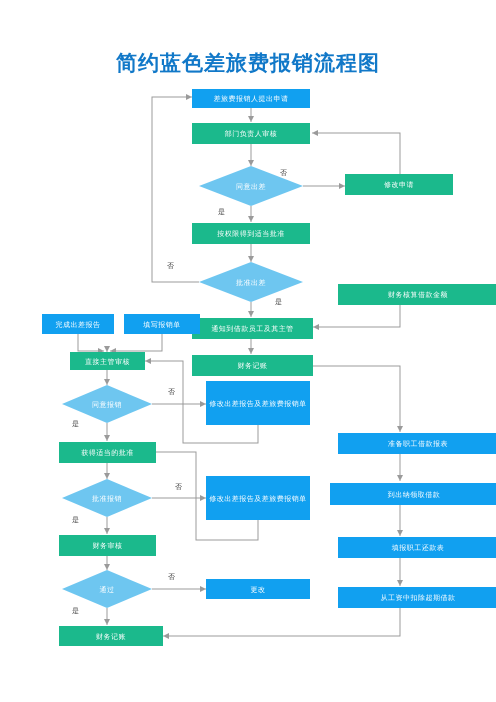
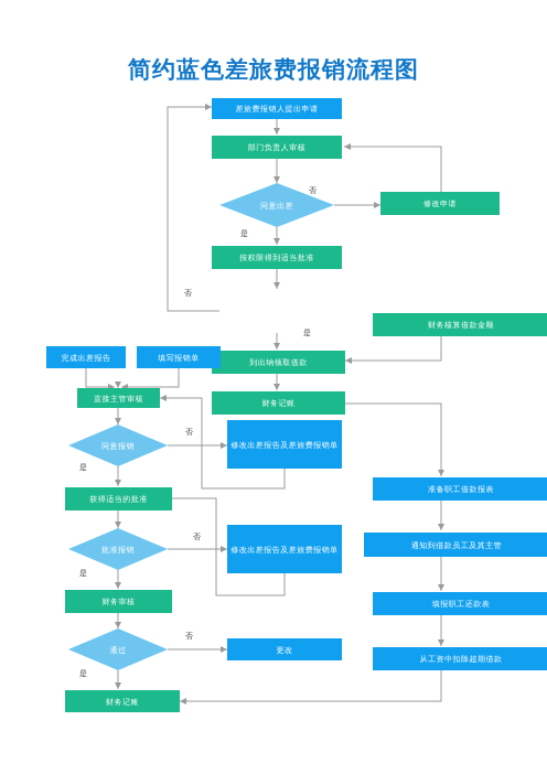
  简约蓝色差旅费报销流程图
  差旅费报销人提出申请
  部门负责人审核
  同意出差
  修改申请
  按权限得到适当批准
- 批准出差
- 通知到借款员工及其主管
+ 到出纳领取借款
  财务记账
  财务核算借款金额
  完成出差报告
  填写报销单
  直接主管审核
  同意报销
  修改出差报告及差旅费报销单
  获得适当的批准
  批准报销
  修改出差报告及差旅费报销单
  财务审核
  通过
  更改
  财务记账
  准备职工借款报表
- 到出纳领取借款
+ 通知到借款员工及其主管
  填报职工还款表
  从工资中扣除超期借款
  否
  是
  否
  是
  否
  是
  否
  是
  否
  是
